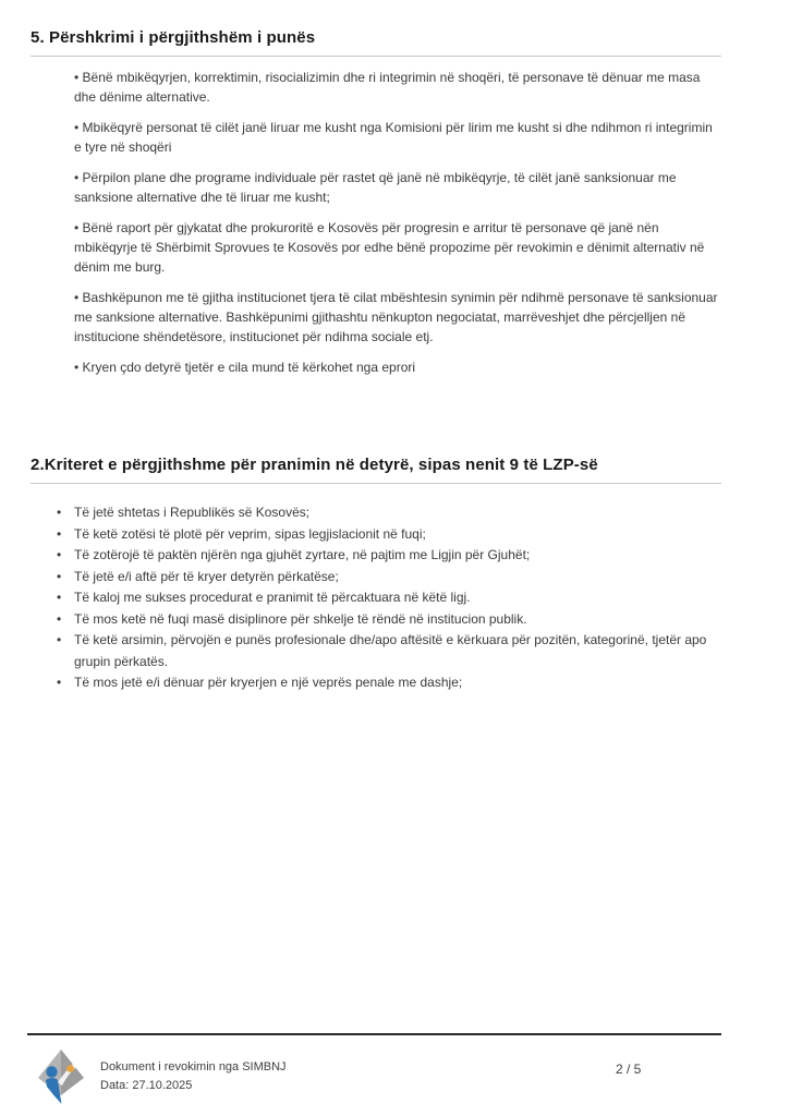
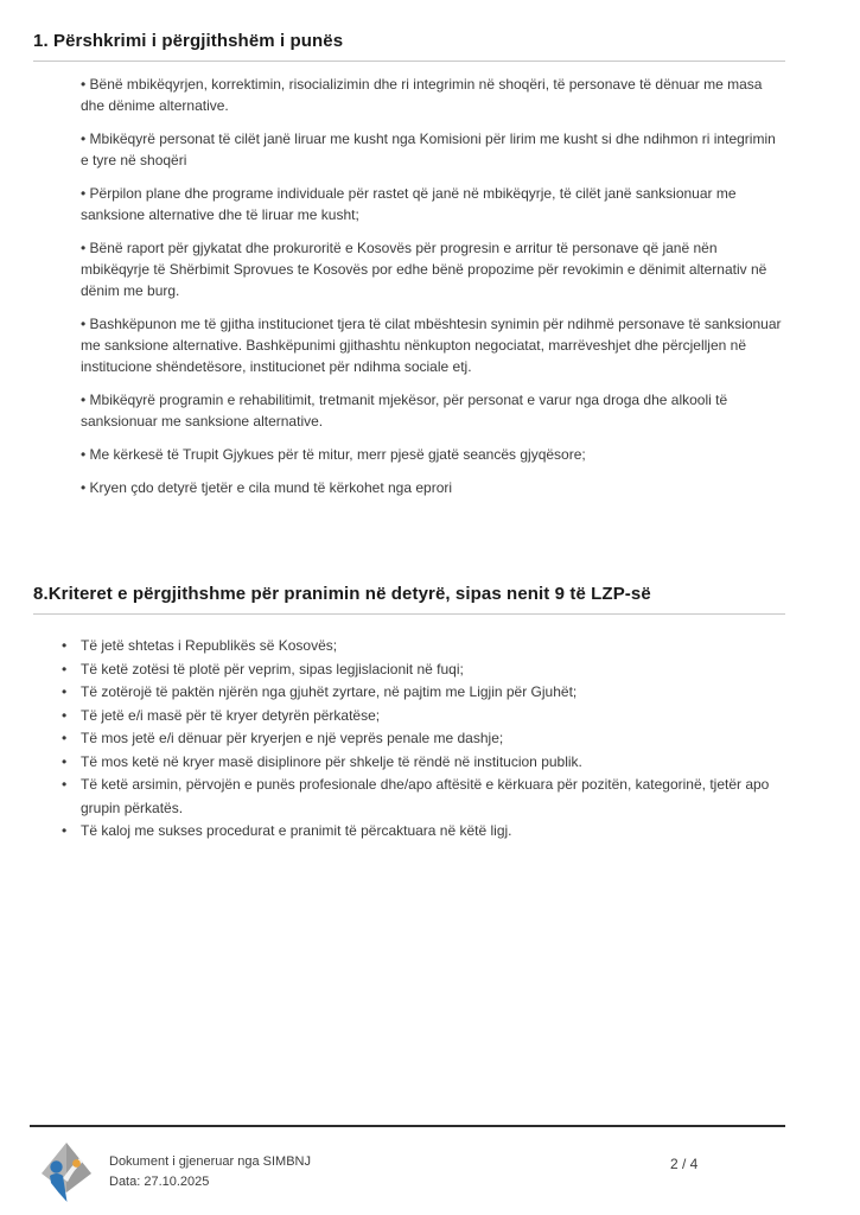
- 5. Përshkrimi i përgjithshëm i punës
+ 1. Përshkrimi i përgjithshëm i punës
  • Bënë mbikëqyrjen, korrektimin, risocializimin dhe ri integrimin në shoqëri, të personave të dënuar me masa dhe dënime alternative.
  • Mbikëqyrë personat të cilët janë liruar me kusht nga Komisioni për lirim me kusht si dhe ndihmon ri integrimin e tyre në shoqëri
  • Përpilon plane dhe programe individuale për rastet që janë në mbikëqyrje, të cilët janë sanksionuar me sanksione alternative dhe të liruar me kusht;
  • Bënë raport për gjykatat dhe prokuroritë e Kosovës për progresin e arritur të personave që janë nën mbikëqyrje të Shërbimit Sprovues te Kosovës por edhe bënë propozime për revokimin e dënimit alternativ në dënim me burg.
  • Bashkëpunon me të gjitha institucionet tjera të cilat mbështesin synimin për ndihmë personave të sanksionuar me sanksione alternative. Bashkëpunimi gjithashtu nënkupton negociatat, marrëveshjet dhe përcjelljen në institucione shëndetësore, institucionet për ndihma sociale etj.
+ • Mbikëqyrë programin e rehabilitimit, tretmanit mjekësor, për personat e varur nga droga dhe alkooli të sanksionuar me sanksione alternative.
+ • Me kërkesë të Trupit Gjykues për të mitur, merr pjesë gjatë seancës gjyqësore;
  • Kryen çdo detyrë tjetër e cila mund të kërkohet nga eprori
- 2.Kriteret e përgjithshme për pranimin në detyrë, sipas nenit 9 të LZP-së
+ 8.Kriteret e përgjithshme për pranimin në detyrë, sipas nenit 9 të LZP-së
  •
  Të jetë shtetas i Republikës së Kosovës;
  •
  Të ketë zotësi të plotë për veprim, sipas legjislacionit në fuqi;
  •
  Të zotërojë të paktën njërën nga gjuhët zyrtare, në pajtim me Ligjin për Gjuhët;
  •
- Të jetë e/i aftë për të kryer detyrën përkatëse;
+ Të jetë e/i masë për të kryer detyrën përkatëse;
  •
- Të kaloj me sukses procedurat e pranimit të përcaktuara në këtë ligj.
+ Të mos jetë e/i dënuar për kryerjen e një veprës penale me dashje;
  •
- Të mos ketë në fuqi masë disiplinore për shkelje të rëndë në institucion publik.
+ Të mos ketë në kryer masë disiplinore për shkelje të rëndë në institucion publik.
  •
  Të ketë arsimin, përvojën e punës profesionale dhe/apo aftësitë e kërkuara për pozitën, kategorinë, tjetër apo grupin përkatës.
  •
- Të mos jetë e/i dënuar për kryerjen e një veprës penale me dashje;
+ Të kaloj me sukses procedurat e pranimit të përcaktuara në këtë ligj.
- Dokument i revokimin nga SIMBNJ
+ Dokument i gjeneruar nga SIMBNJ
  Data: 27.10.2025
- 2 / 5
+ 2 / 4
